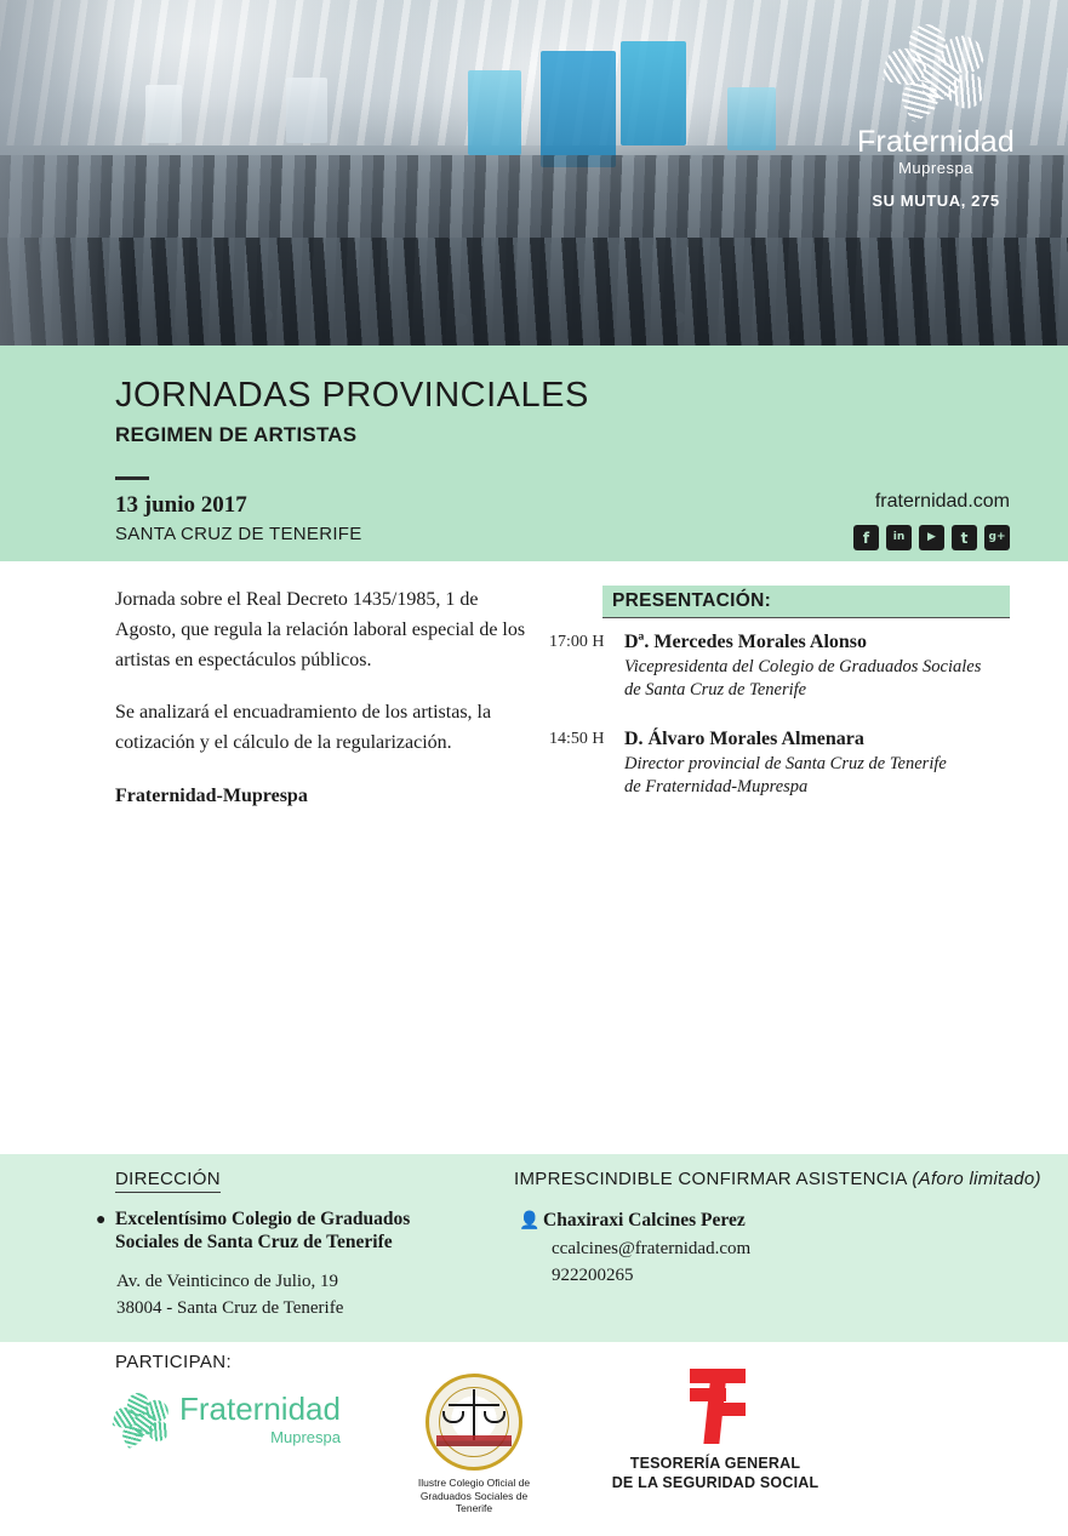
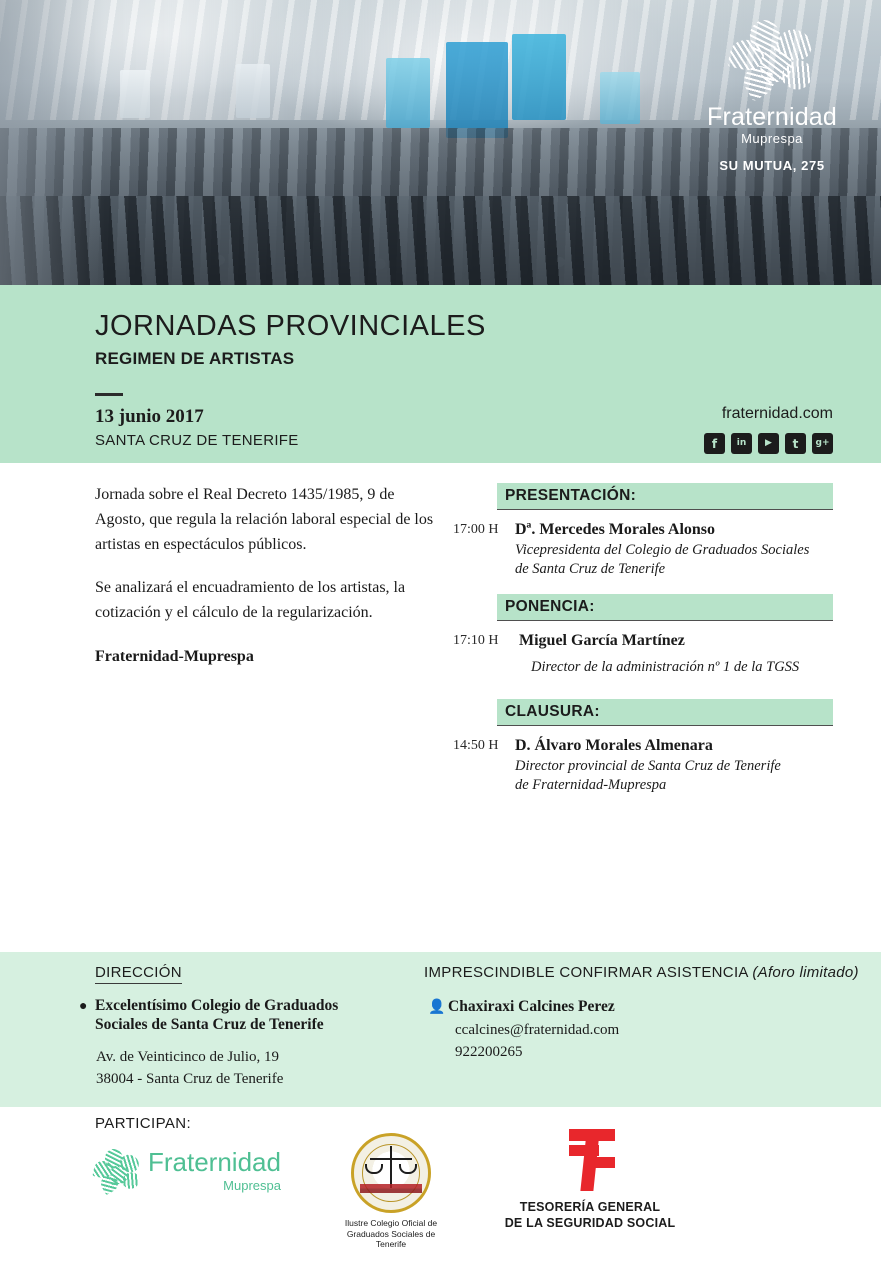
  Fraternidad
  Muprespa
  SU MUTUA, 275
  JORNADAS PROVINCIALES
  REGIMEN DE ARTISTAS
  13 junio 2017
  SANTA CRUZ DE TENERIFE
  fraternidad.com
  f
  in
  ▶
  t
  g+
- Jornada sobre el Real Decreto 1435/1985, 1 de Agosto, que regula la relación laboral especial de los artistas en espectáculos públicos.
+ Jornada sobre el Real Decreto 1435/1985, 9 de Agosto, que regula la relación laboral especial de los artistas en espectáculos públicos.
  Se analizará el encuadramiento de los artistas, la cotización y el cálculo de la regularización.
  Fraternidad-Muprespa
  PRESENTACIÓN:
  17:00 H
  Dª. Mercedes Morales Alonso
  Vicepresidenta del Colegio de Graduados Sociales
  de Santa Cruz de Tenerife
+ PONENCIA:
+ 17:10 H
+ Miguel García Martínez
+ Director de la administración nº 1 de la TGSS
+ CLAUSURA:
  14:50 H
  D. Álvaro Morales Almenara
  Director provincial de Santa Cruz de Tenerife
  de Fraternidad-Muprespa
  DIRECCIÓN
  ●
  Excelentísimo Colegio de Graduados
  Sociales de Santa Cruz de Tenerife
  Av. de Veinticinco de Julio, 19
  38004 - Santa Cruz de Tenerife
  IMPRESCINDIBLE CONFIRMAR ASISTENCIA (Aforo limitado)
  👤
  Chaxiraxi Calcines Perez
  ccalcines@fraternidad.com
  922200265
  PARTICIPAN:
  Fraternidad
  Muprespa
  Ilustre Colegio Oficial de
  Graduados Sociales de Tenerife
  TESORERÍA GENERAL
  DE LA SEGURIDAD SOCIAL
